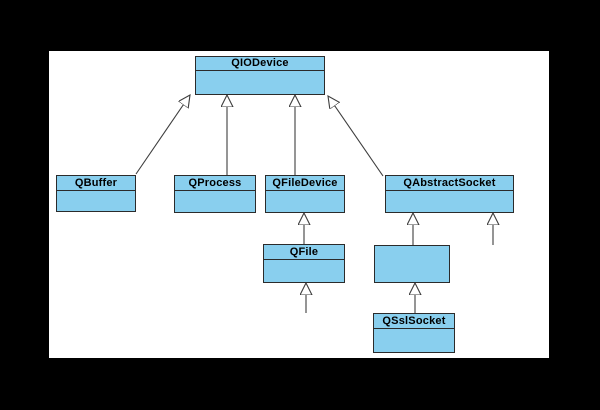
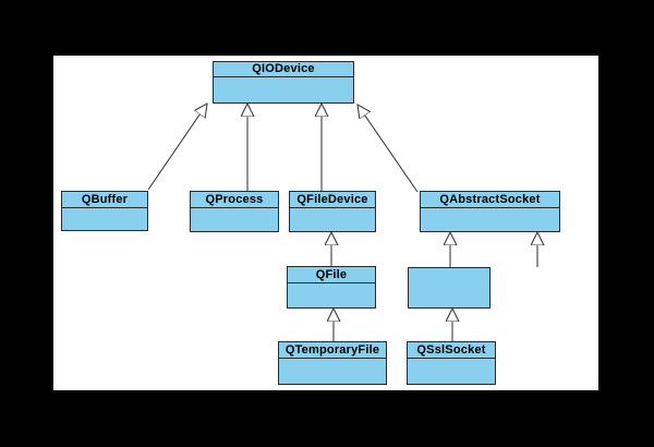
  QIODevice
  QBuffer
  QProcess
  QFileDevice
  QAbstractSocket
  QFile
+ QTemporaryFile
  QSslSocket
